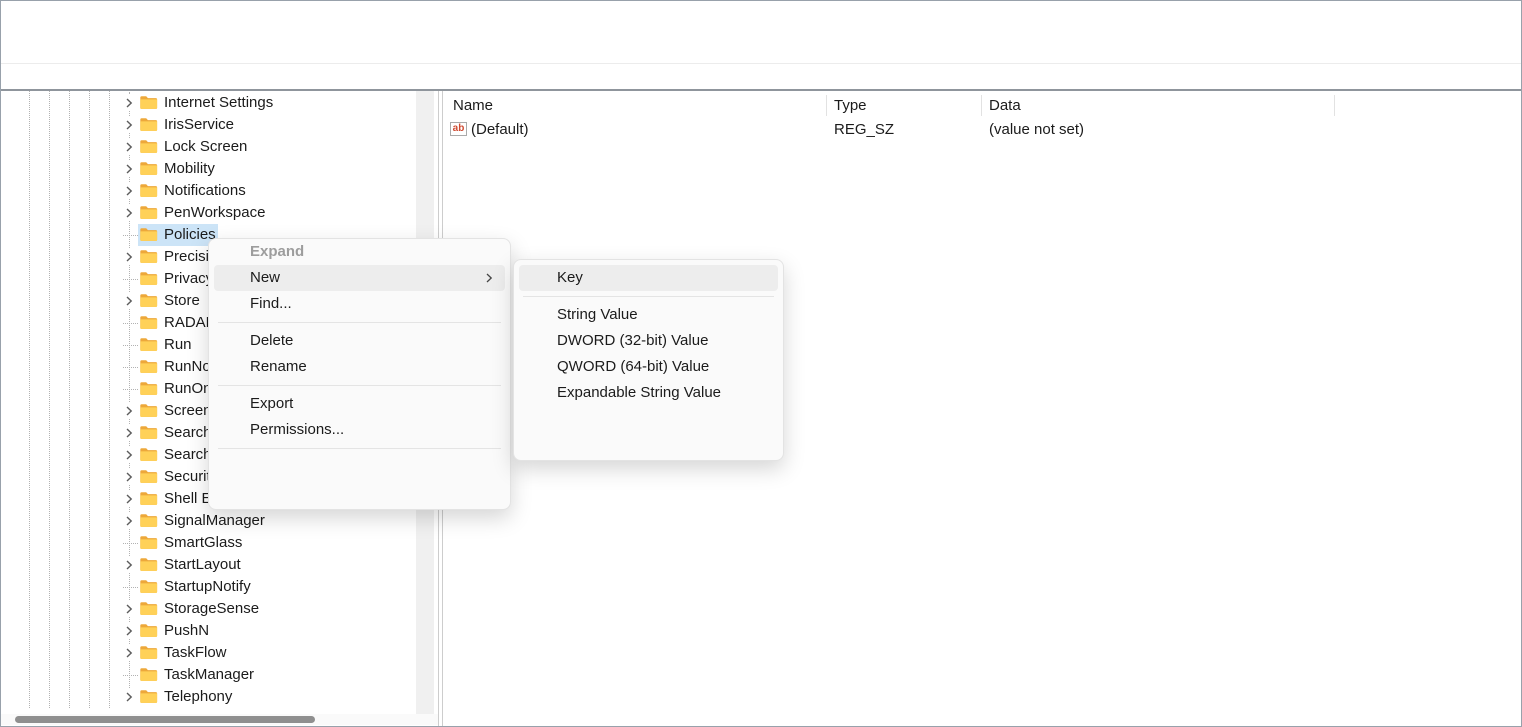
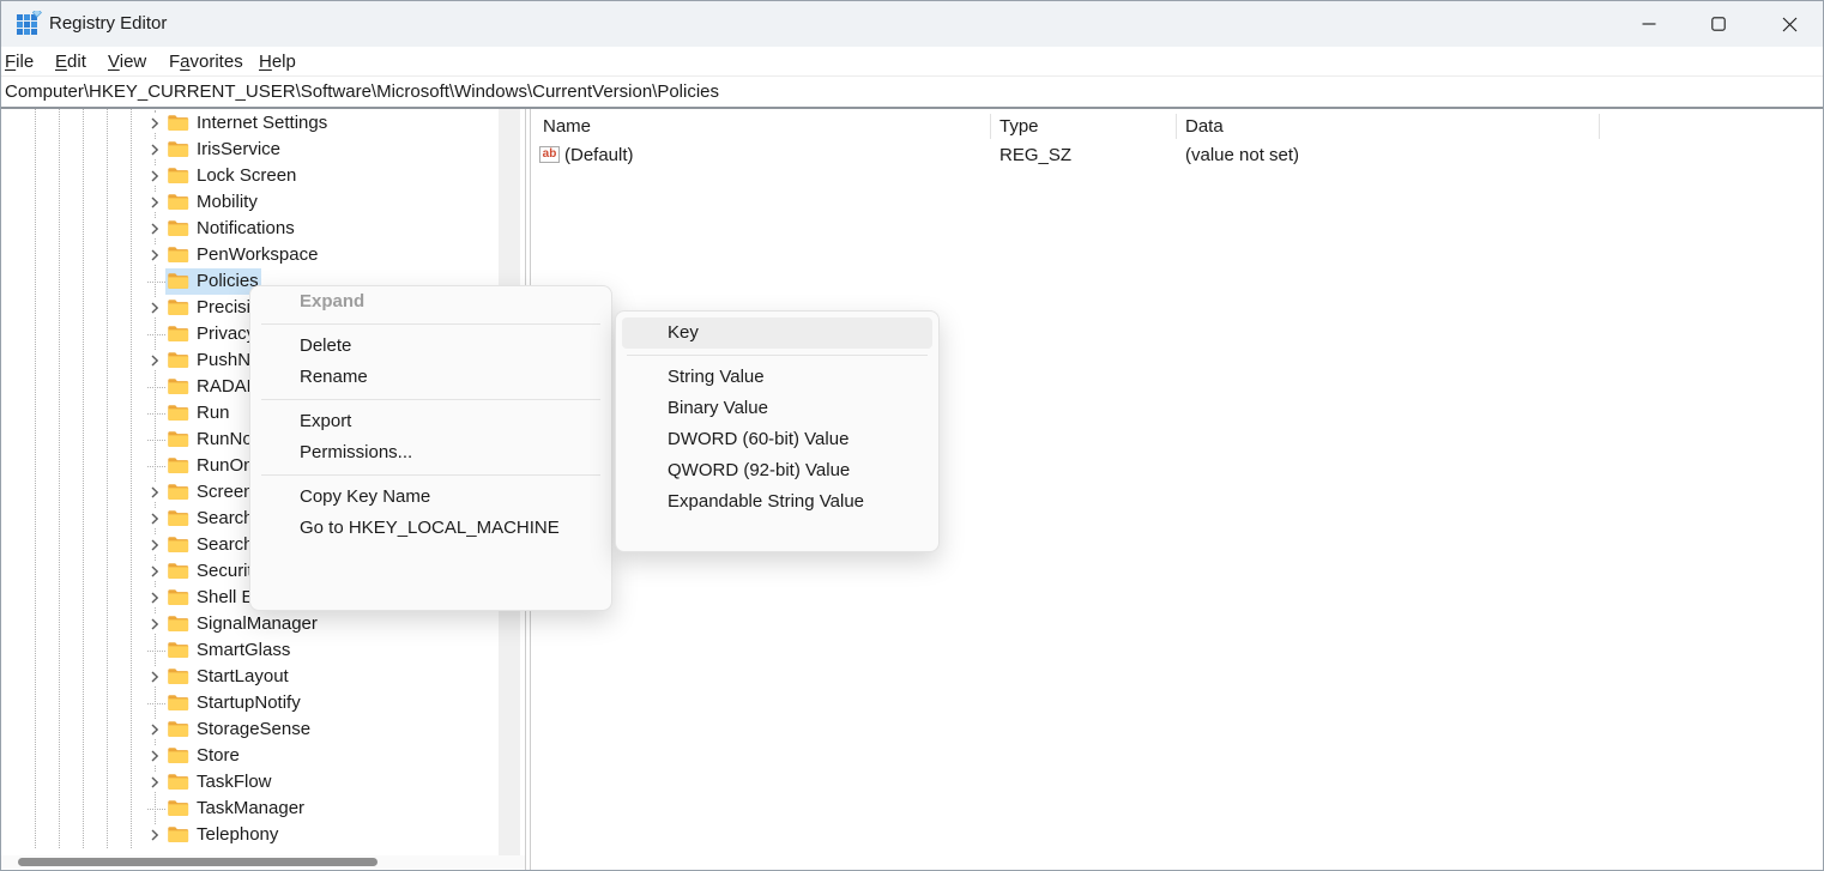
+ Registry Editor
+ File
+ Edit
+ View
+ Favorites
+ Help
+ Computer\HKEY_CURRENT_USER\Software\Microsoft\Windows\CurrentVersion\Policies
  Internet Settings
  IrisService
  Lock Screen
  Mobility
  Notifications
  PenWorkspace
  Policies
  Precis
  Privac
- Store
+ PushN
  RADA
  Run
  RunNo
  RunO
  Scree
  Searc
  Searc
  Securi
  Shell E
  SignalManager
  SmartGlass
  StartLayout
  StartupNotify
  StorageSense
- PushN
+ Store
  TaskFlow
  TaskManager
  Telephony
  Name
  Type
  Data
  ab
  (Default)
  REG_SZ
  (value not set)
  Expand
- New
- Find...
  Delete
  Rename
  Export
  Permissions...
+ Copy Key Name
+ Go to HKEY_LOCAL_MACHINE
  Key
  String Value
+ Binary Value
- DWORD (32-bit) Value
+ DWORD (60-bit) Value
- QWORD (64-bit) Value
+ QWORD (92-bit) Value
  Expandable String Value
